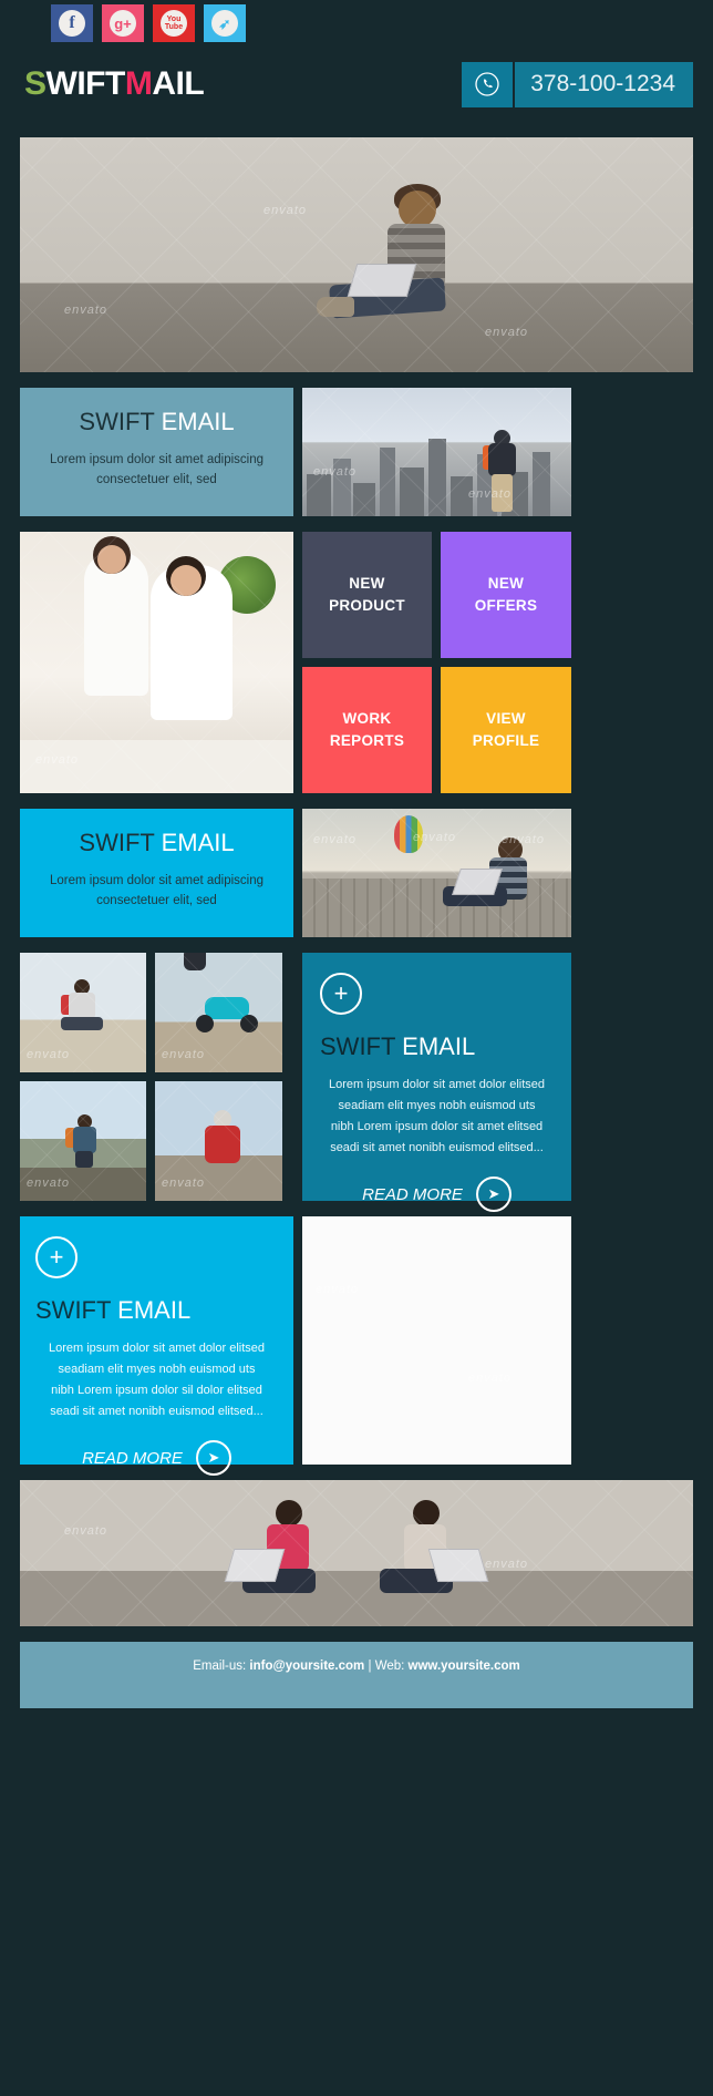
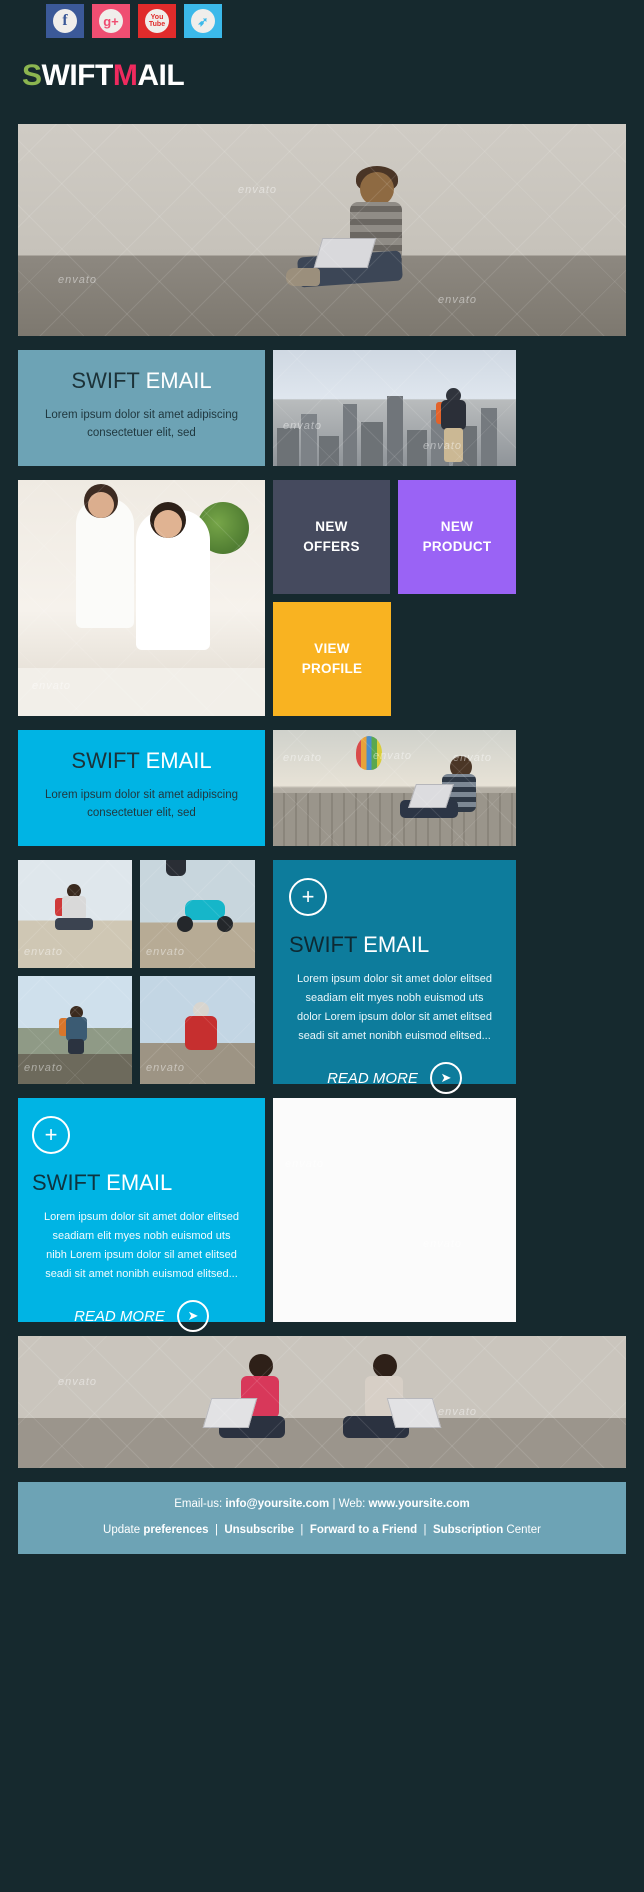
  f
  g+
  ➶
  SWIFTMAIL
- 378-100-1234
  envato
  envato
  envato
  SWIFT EMAIL
  Lorem ipsum dolor sit amet adipiscing
  consectetuer elit, sed
  envato
  envato
  NEW
- PRODUCT
+ OFFERS
  NEW
- OFFERS
+ PRODUCT
- WORK
- REPORTS
  VIEW
  PROFILE
  SWIFT EMAIL
  Lorem ipsum dolor sit amet adipiscing
  consectetuer elit, sed
  envato
  envato
  envato
  envato
  envato
  envato
  +
  SWIFT EMAIL
  Lorem ipsum dolor sit amet dolor elitsed
  seadiam elit myes nobh euismod uts
- nibh Lorem ipsum dolor sit amet elitsed
+ dolor Lorem ipsum dolor sit amet elitsed
  seadi sit amet nonibh euismod elitsed...
  READ MORE
  ➤
  +
  SWIFT EMAIL
  Lorem ipsum dolor sit amet dolor elitsed
  seadiam elit myes nobh euismod uts
- nibh Lorem ipsum dolor sil dolor elitsed
+ nibh Lorem ipsum dolor sil amet elitsed
  seadi sit amet nonibh euismod elitsed...
  READ MORE
  ➤
  envato
  envato
  Email-us: info@yoursite.com | Web: www.yoursite.com
+ Update preferences | Unsubscribe | Forward to a Friend | Subscription Center
